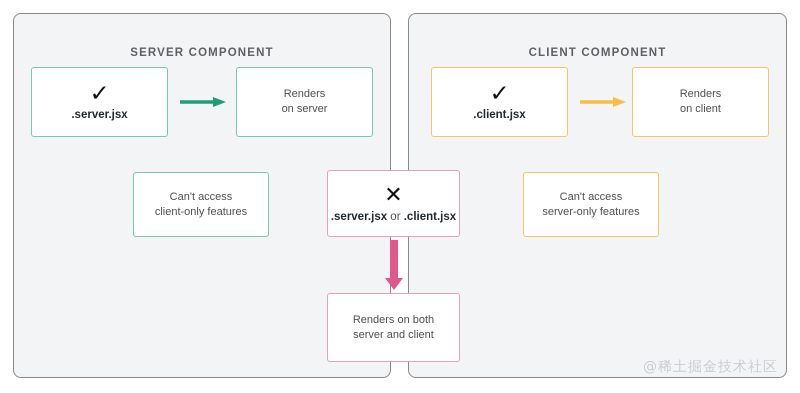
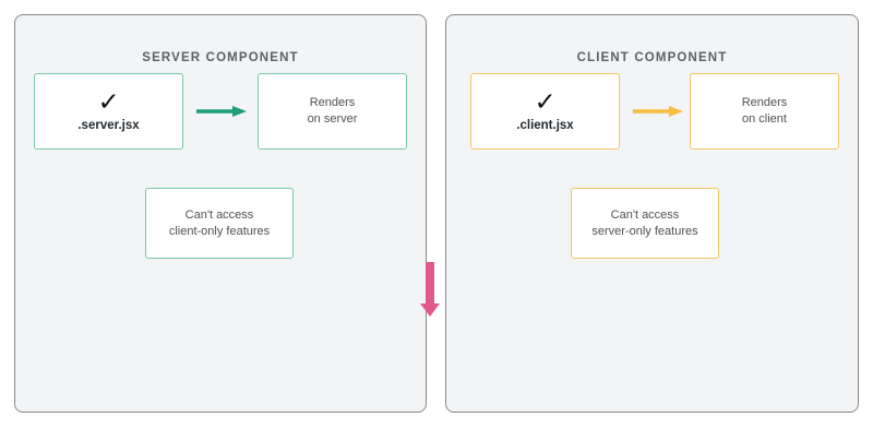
  SERVER COMPONENT
  ✓
  .server.jsx
  Renders
  on server
  Can't access
  client-only features
  CLIENT COMPONENT
  ✓
  .client.jsx
  Renders
  on client
  Can't access
  server-only features
- ✕
- .server.jsx or .client.jsx
- Renders on both
- server and client
- @稀土掘金技术社区
